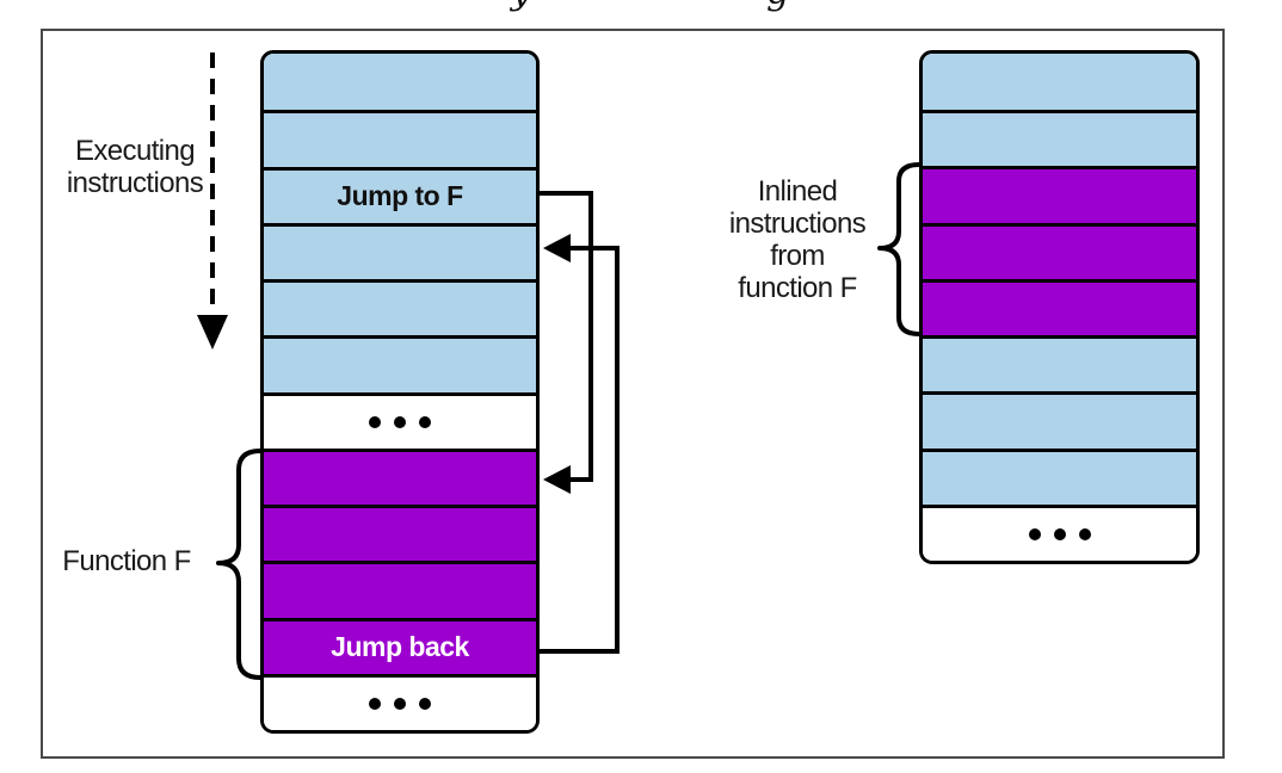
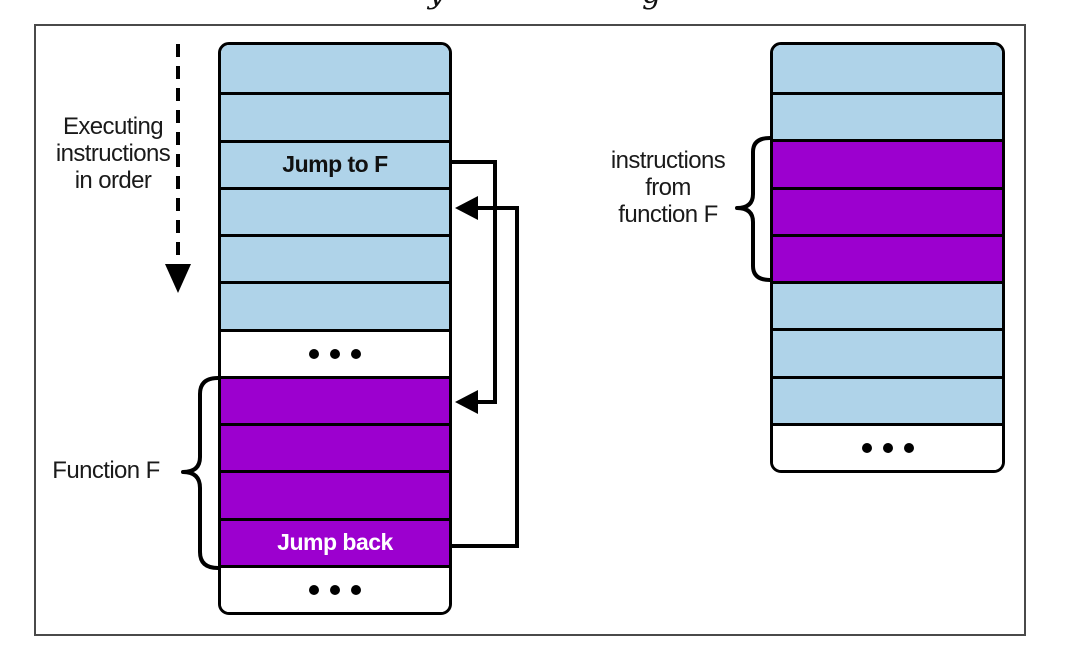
  Executing
  instructions
+ in order
  Function F
- Inlined
  instructions
  from
  function F
  Jump to F
  Jump back
